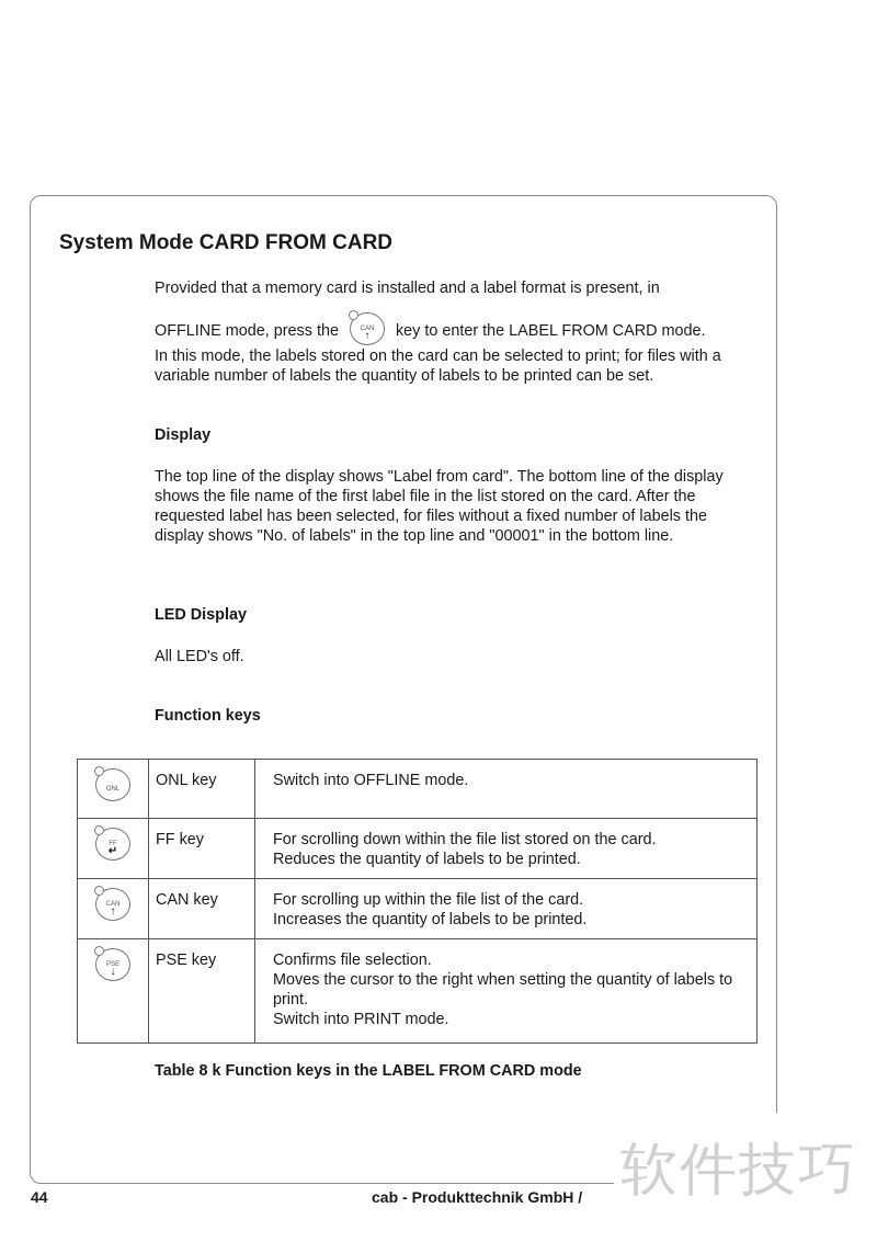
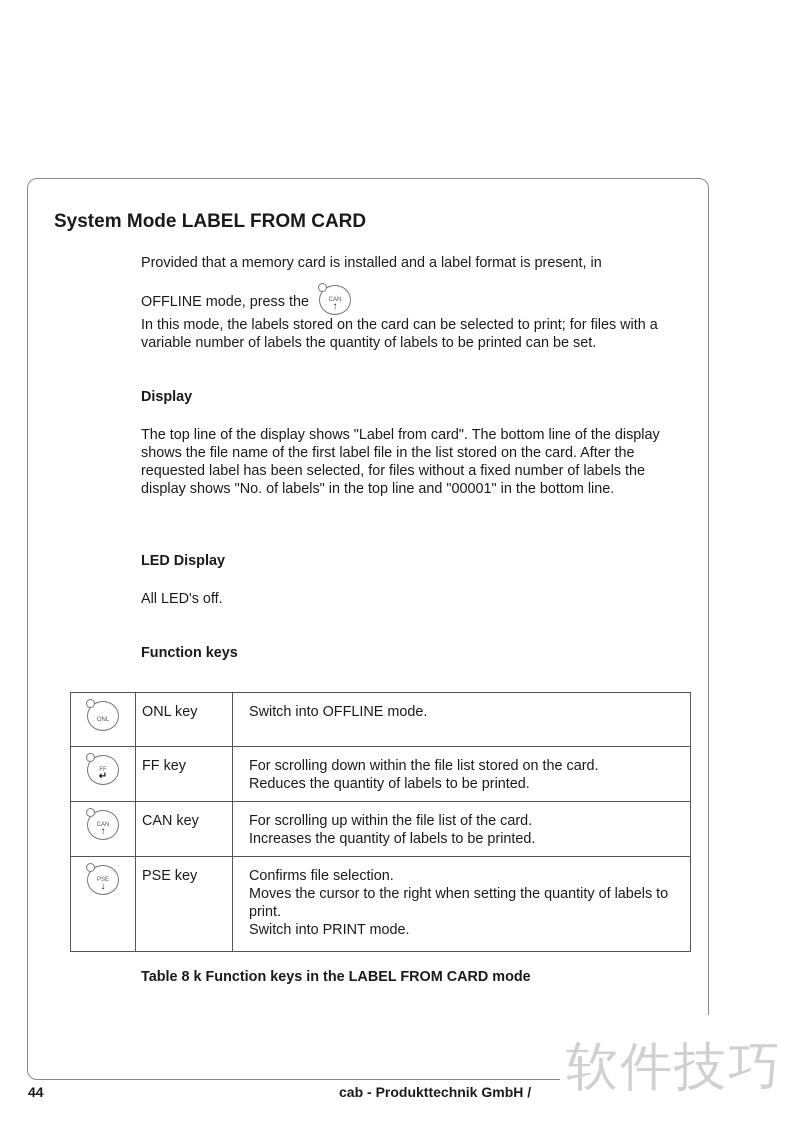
- System Mode CARD FROM CARD
+ System Mode LABEL FROM CARD
  Provided that a memory card is installed and a label format is present, in
  OFFLINE mode, press the
  ↑
- key to enter the LABEL FROM CARD mode.
  In this mode, the labels stored on the card can be selected to print; for files with a variable number of labels the quantity of labels to be printed can be set.
  Display
  The top line of the display shows "Label from card". The bottom line of the display shows the file name of the first label file in the list stored on the card. After the requested label has been selected, for files without a fixed number of labels the display shows "No. of labels" in the top line and "00001" in the bottom line.
  LED Display
  All LED's off.
  Function keys
  	ONL key	Switch into OFFLINE mode.
  ↵	FF key	For scrolling down within the file list stored on the card.Reduces the quantity of labels to be printed.
  ↑	CAN key	For scrolling up within the file list of the card.Increases the quantity of labels to be printed.
  ↓	PSE key	Confirms file selection.Moves the cursor to the right when setting the quantity of labels to print.Switch into PRINT mode.
  Table 8 k Function keys in the LABEL FROM CARD mode
  44
  cab - Produkttechnik GmbH /
  软件技巧
